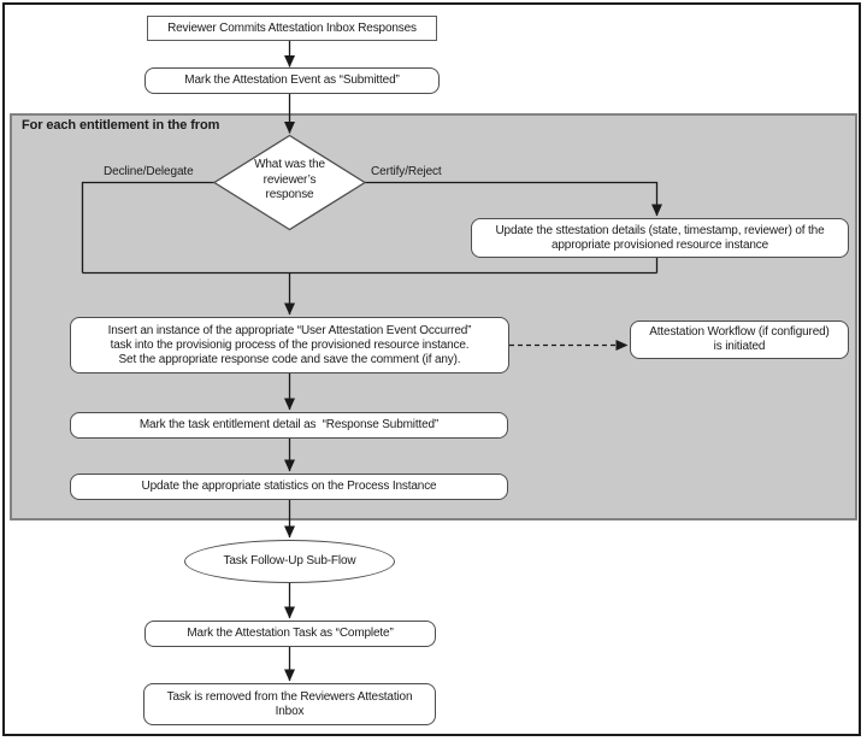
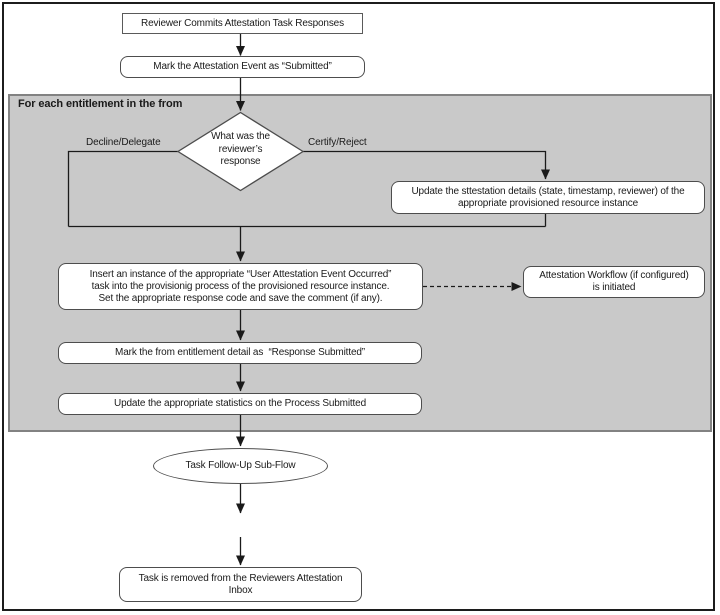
  For each entitlement in the from
- Reviewer Commits Attestation Inbox Responses
+ Reviewer Commits Attestation Task Responses
  Mark the Attestation Event as “Submitted”
  What was the
  reviewer’s
  response
  Decline/Delegate
  Certify/Reject
  Update the sttestation details (state, timestamp, reviewer) of the
  appropriate provisioned resource instance
  Insert an instance of the appropriate “User Attestation Event Occurred”
  task into the provisionig process of the provisioned resource instance.
  Set the appropriate response code and save the comment (if any).
  Attestation Workflow (if configured)
  is initiated
- Mark the task entitlement detail as “Response Submitted”
+ Mark the from entitlement detail as “Response Submitted”
- Update the appropriate statistics on the Process Instance
+ Update the appropriate statistics on the Process Submitted
  Task Follow-Up Sub-Flow
- Mark the Attestation Task as “Complete”
  Task is removed from the Reviewers Attestation
  Inbox
